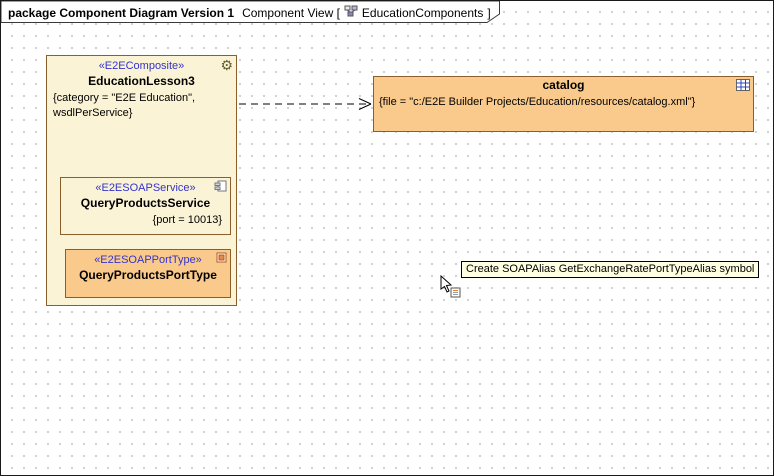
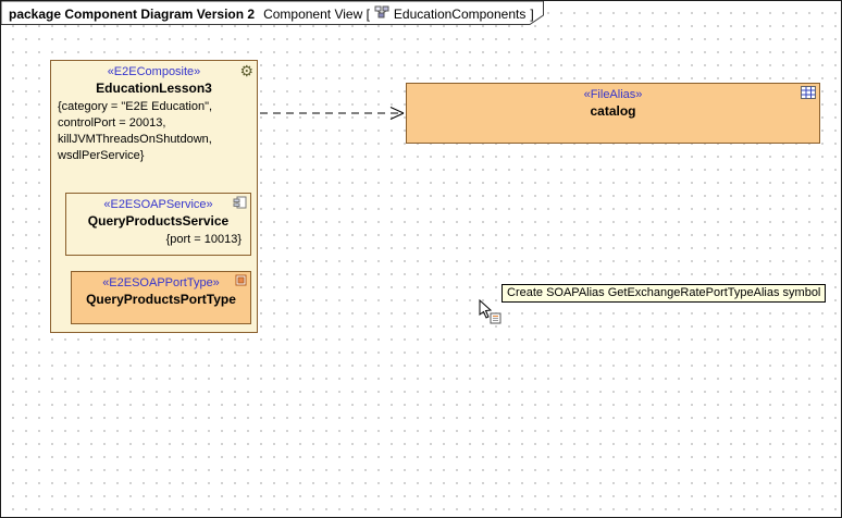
- package Component Diagram Version 1
+ package Component Diagram Version 2
  Component View [
  EducationComponents
  ]
  ⚙
  «E2EComposite»
  EducationLesson3
  {category = "E2E Education",
+ controlPort = 20013,
+ killJVMThreadsOnShutdown,
  wsdlPerService}
  «E2ESOAPService»
  QueryProductsService
  {port = 10013}
  «E2ESOAPPortType»
  QueryProductsPortType
+ «FileAlias»
  catalog
- {file = "c:/E2E Builder Projects/Education/resources/catalog.xml"}
  Create SOAPAlias GetExchangeRatePortTypeAlias symbol
